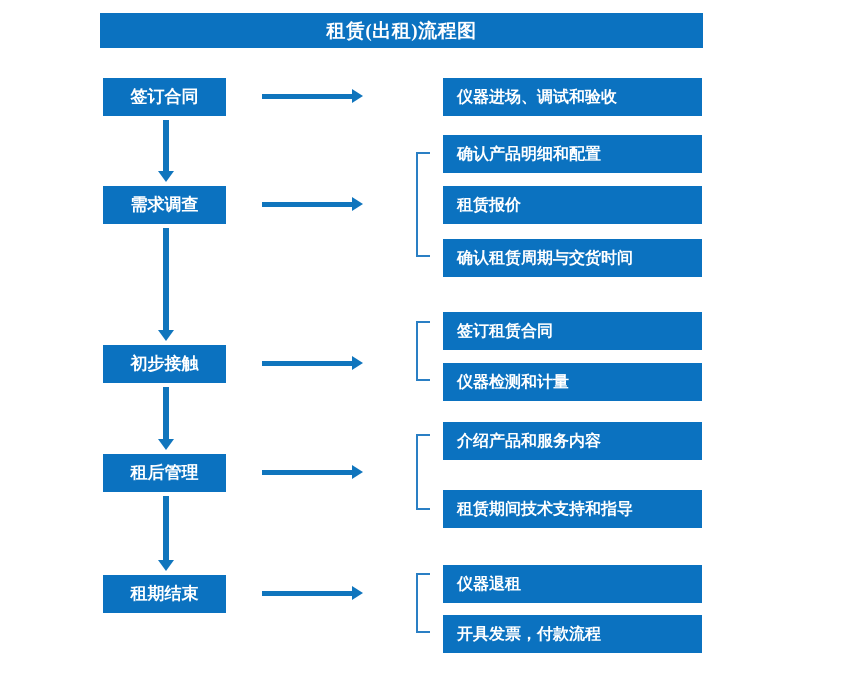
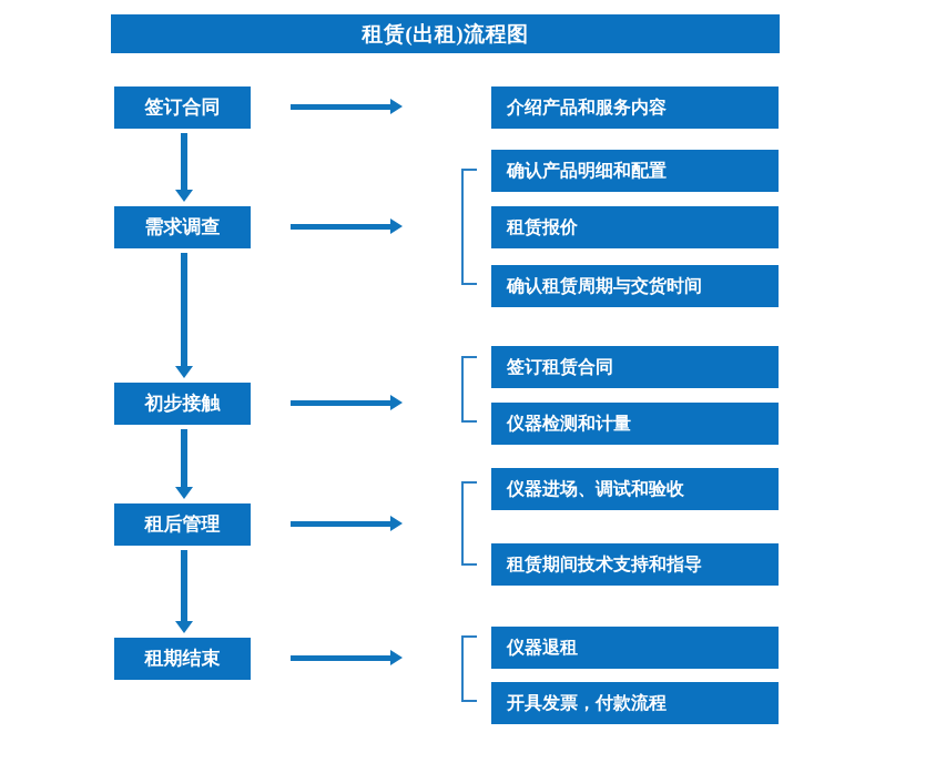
  租赁(出租)流程图
  签订合同
  需求调查
  初步接触
  租后管理
  租期结束
- 仪器进场、调试和验收
+ 介绍产品和服务内容
  确认产品明细和配置
  租赁报价
  确认租赁周期与交货时间
  签订租赁合同
  仪器检测和计量
- 介绍产品和服务内容
+ 仪器进场、调试和验收
  租赁期间技术支持和指导
  仪器退租
  开具发票，付款流程
